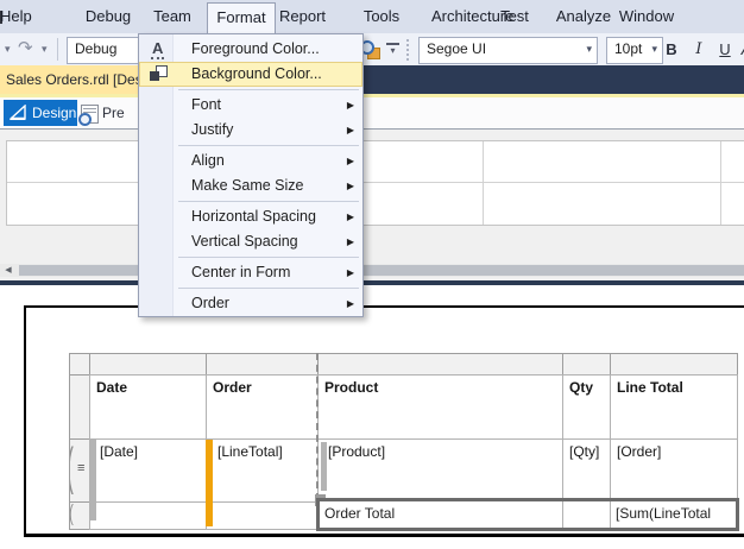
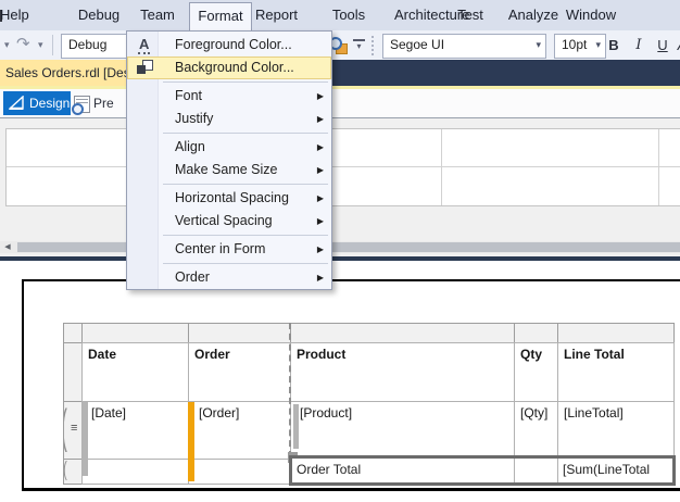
  Debug
  Team
  Format
  Report
  Tools
  Test
  Analyze
  Window
  Help
  ▾
  ↷
  ▾
  Debug
  ▾
  Segoe UI
  ▾
  10pt
  ▾
  B
  I
  U
  Sales Orders.rdl [De
  Design
  Pre
  (
  ≡
  (
  Date
  Order
  Product
  Qty
  Line Total
  [Date]
- [LineTotal]
+ [Order]
  [Product]
  [Qty]
- [Order]
+ [LineTotal]
  Order Total
  [Sum(LineTotal
  A
  Foreground Color...
  Background Color...
  Font
  ▶
  Justify
  ▶
  Align
  ▶
  Make Same Size
  ▶
  Horizontal Spacing
  ▶
  Vertical Spacing
  ▶
  Center in Form
  ▶
  Order
  ▶
